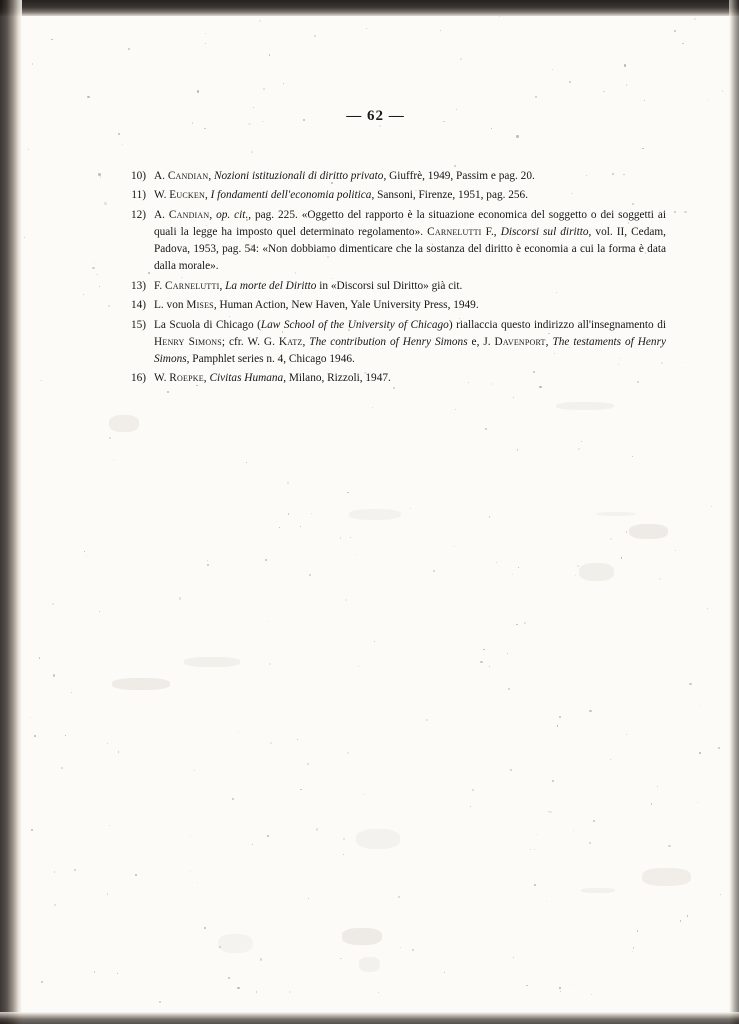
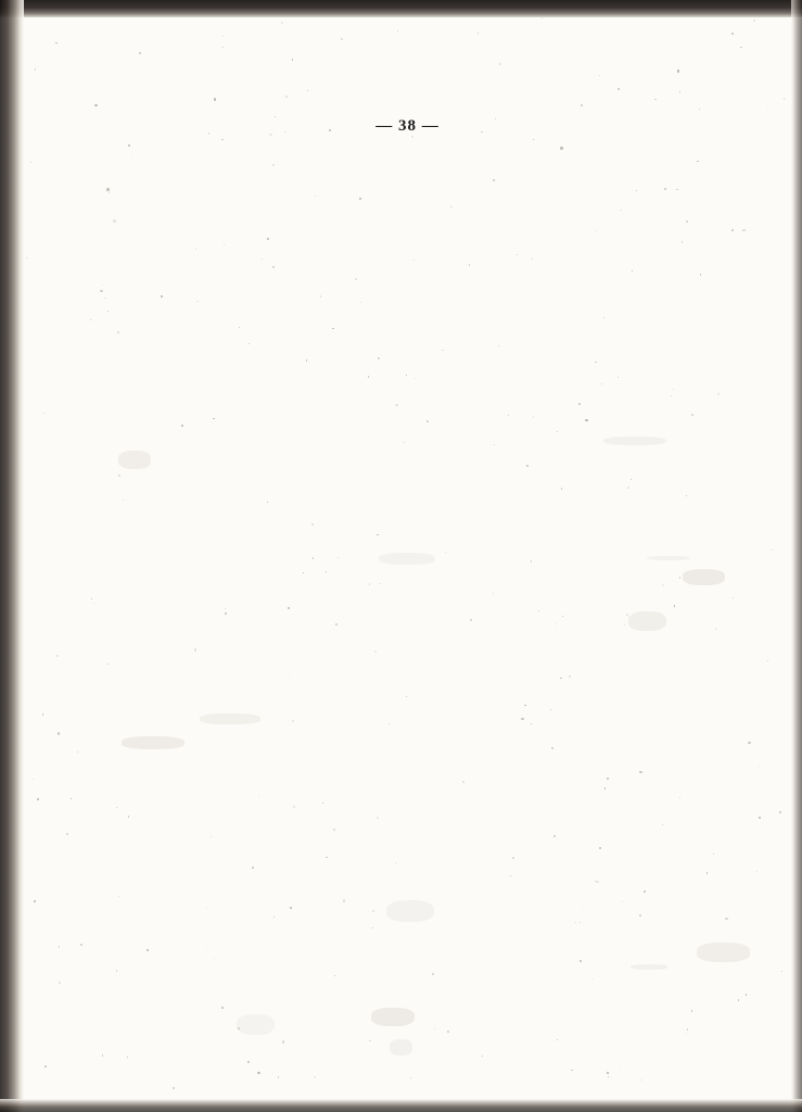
- — 62 —
+ — 38 —
- 10)
- A. Candian, Nozioni istituzionali di diritto privato, Giuffrè, 1949, Passim e pag. 20.
- 11)
- W. Eucken, I fondamenti dell'economia politica, Sansoni, Firenze, 1951, pag. 256.
- 12)
- A. Candian, op. cit., pag. 225. «Oggetto del rapporto è la situazione economica del soggetto o dei soggetti ai quali la legge ha imposto quel determinato regolamento». Carnelutti F., Discorsi sul diritto, vol. II, Cedam, Padova, 1953, pag. 54: «Non dobbiamo dimenticare che la sostanza del diritto è economia a cui la forma è data dalla morale».
- 13)
- F. Carnelutti, La morte del Diritto in «Discorsi sul Diritto» già cit.
- 14)
- L. von Mises, Human Action, New Haven, Yale University Press, 1949.
- 15)
- La Scuola di Chicago (Law School of the University of Chicago) riallaccia questo indirizzo all'insegnamento di Henry Simons; cfr. W. G. Katz, The contribution of Henry Simons e, J. Davenport, The testaments of Henry Simons, Pamphlet series n. 4, Chicago 1946.
- 16)
- W. Roepke, Civitas Humana, Milano, Rizzoli, 1947.
